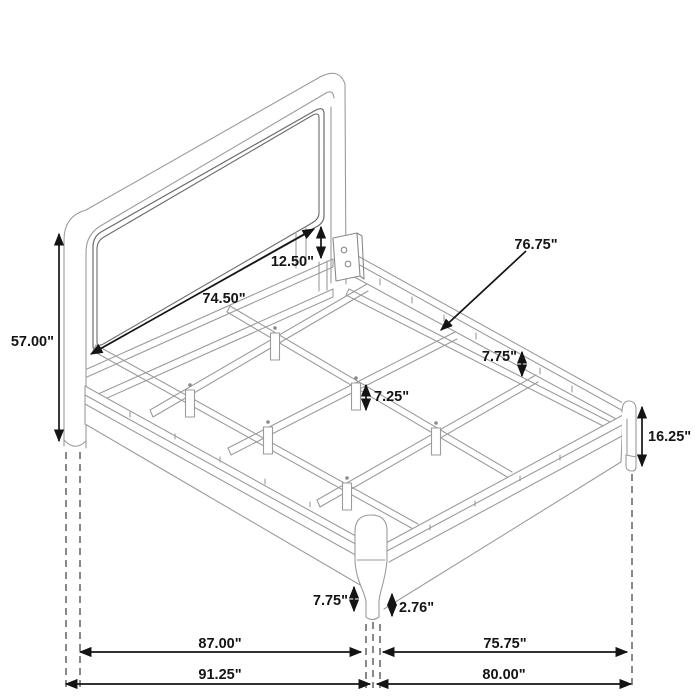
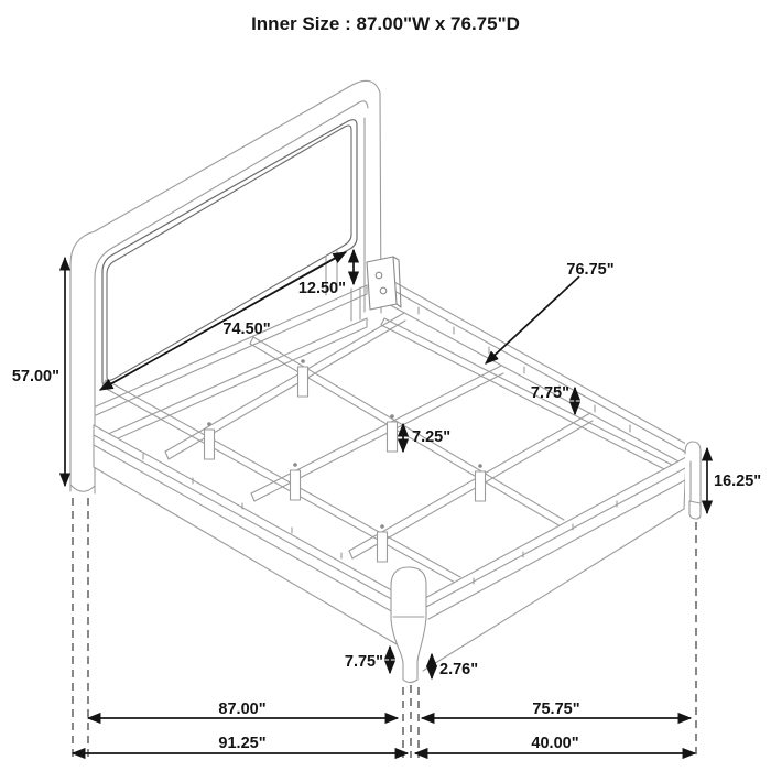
+ Inner Size : 87.00"W x 76.75"D
  74.50"
  12.50"
  57.00"
  76.75"
  7.75"
  7.25"
  16.25"
  7.75"
  2.76"
  87.00"
  75.75"
  91.25"
- 80.00"
+ 40.00"
